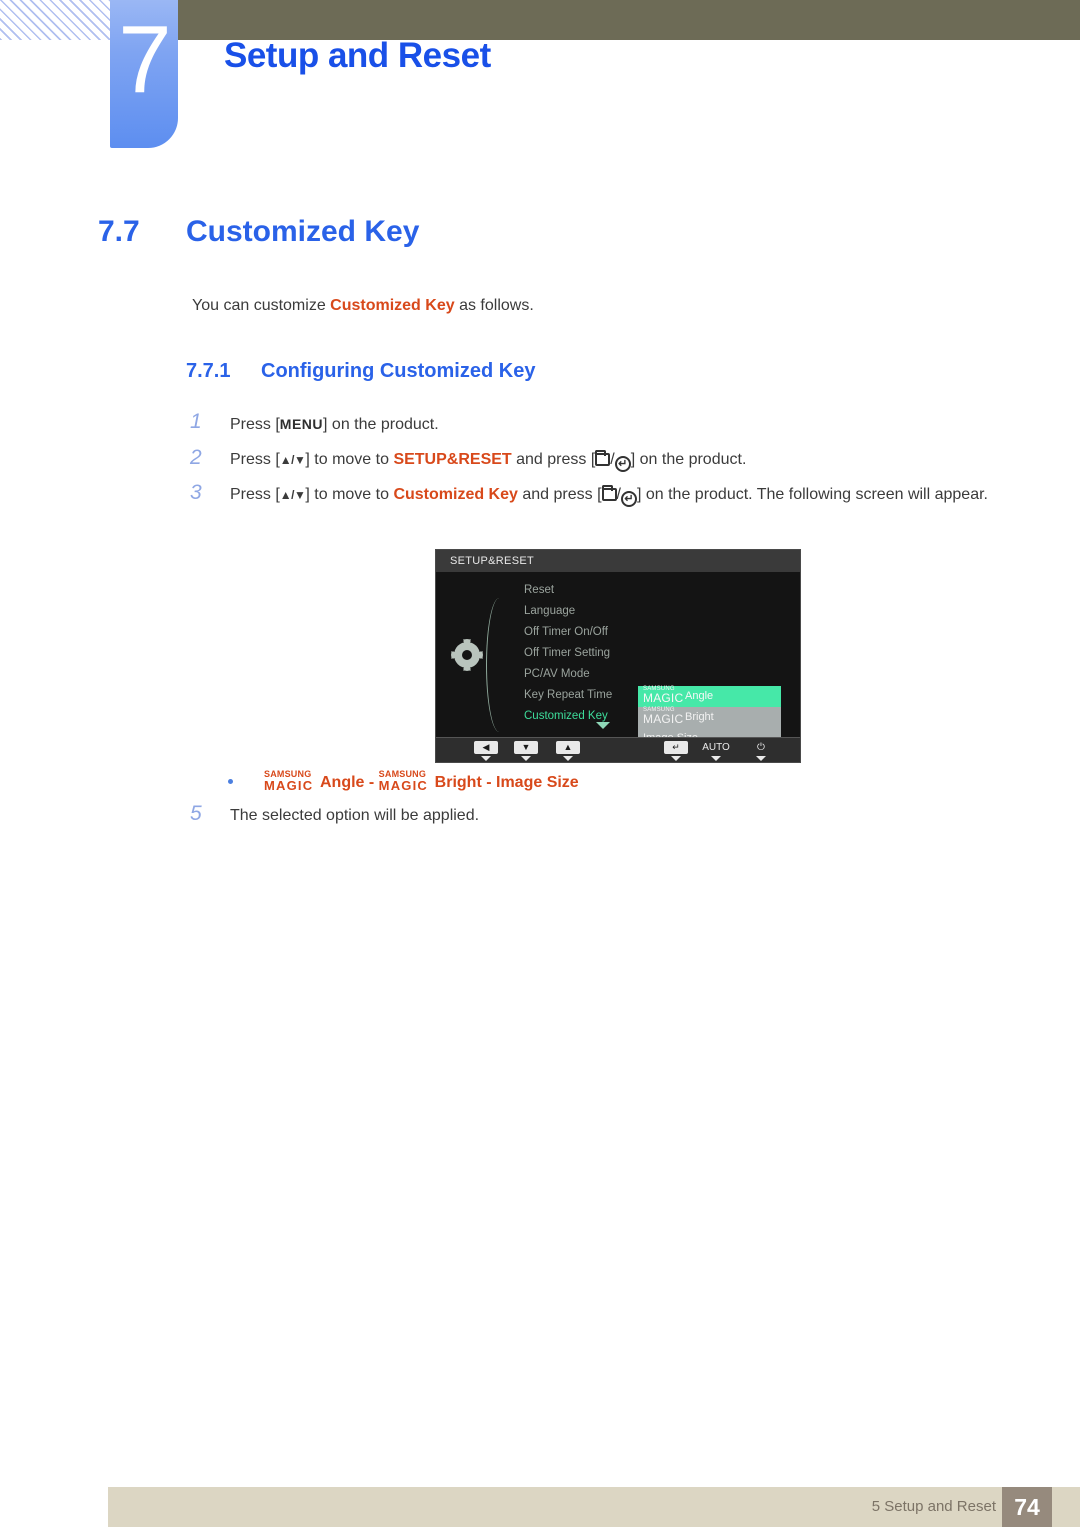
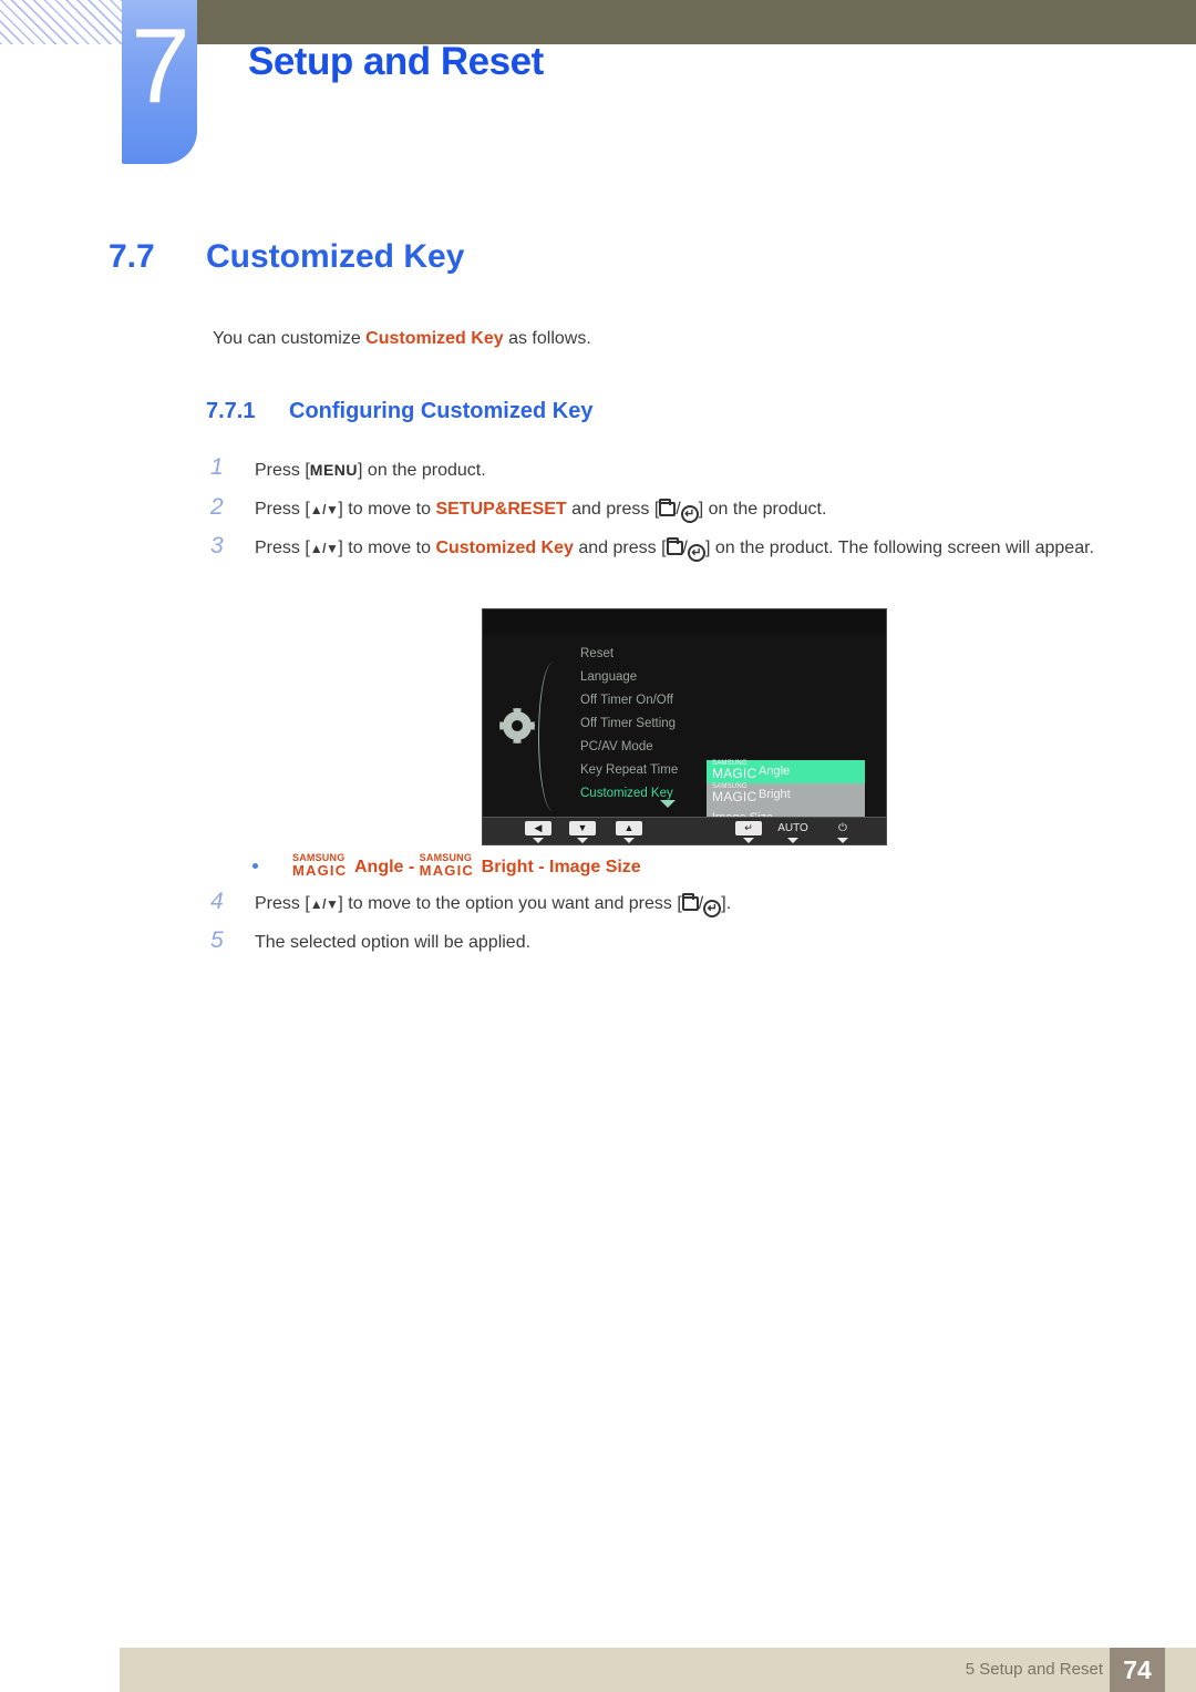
  7
  Setup and Reset
  7.7 Customized Key
  You can customize Customized Key as follows.
  7.7.1 Configuring Customized Key
  1
  Press [MENU] on the product.
  2
  Press [▲/▼] to move to SETUP&RESET and press [ / ↵ ] on the product.
  3
  Press [▲/▼] to move to Customized Key and press [ / ↵ ] on the product. The following screen will appear.
- SETUP&RESET
  Reset
  Language
  Off Timer On/Off
  Off Timer Setting
  PC/AV Mode
  Key Repeat Time
  Customized Key
  MAGIC
  Angle
  MAGIC
  Bright
  ◀
  ▼
  ▲
  ↵
  AUTO
  ⏻
  SAMSUNG
  MAGIC
  Angle -
  SAMSUNG
  MAGIC
  Bright - Image Size
+ 4
+ Press [▲/▼] to move to the option you want and press [ / ↵ ].
  5
  The selected option will be applied.
  5 Setup and Reset
  74
